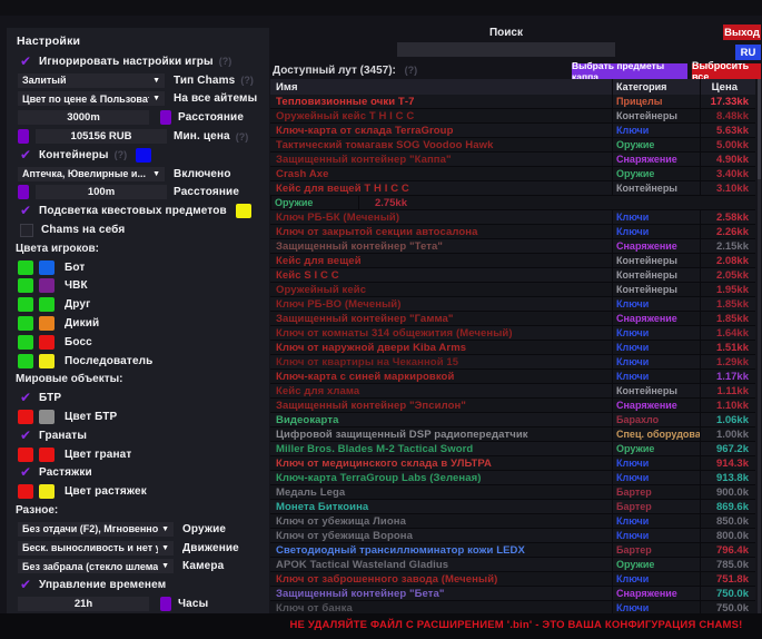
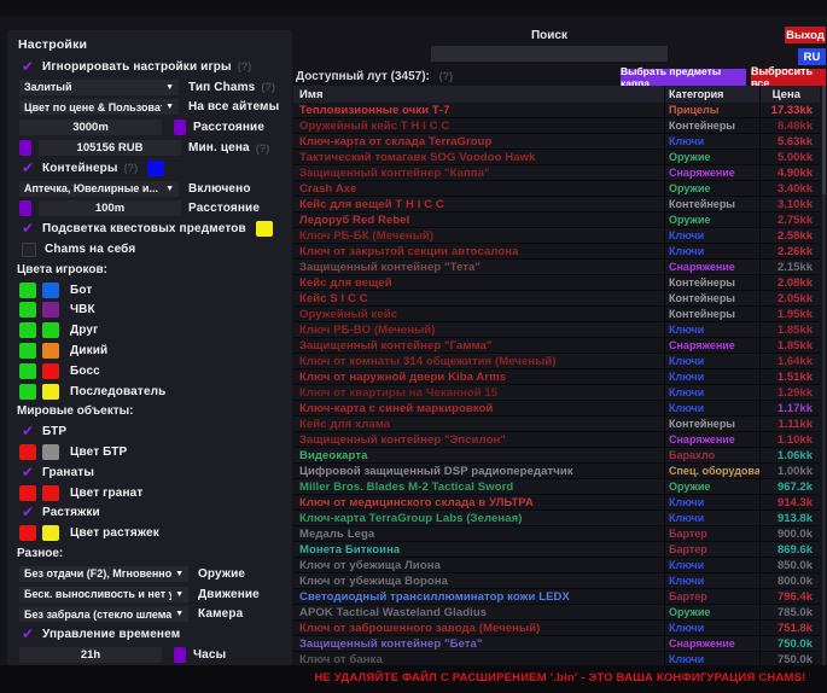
  Настройки
  ✔
  Игнорировать настройки игры
  (?)
  Залитый
  Тип Chams
  (?)
  Цвет по цене & Пользова
  На все айтемы
  3000m
  Расстояние
  105156 RUB
  Мин. цена
  (?)
  ✔
  Контейнеры
  (?)
  Аптечка, Ювелирные и...
  Включено
  100m
  Расстояние
  ✔
  Подсветка квестовых предметов
  Chams на себя
  Цвета игроков:
  Бот
  ЧВК
  Друг
  Дикий
  Босс
  Последователь
  Мировые объекты:
  ✔
  БТР
  Цвет БТР
  ✔
  Гранаты
  Цвет гранат
  ✔
  Растяжки
  Цвет растяжек
  Разное:
  Без отдачи (F2), Мгновенно
  Оружие
  Беск. выносливость и нет у
  Движение
  Без забрала (стекло шлема
  Камера
  ✔
  Управление временем
  21h
  Часы
  Поиск
  Выход
  RU
  Доступный лут (3457): (?)
  Выбрать предметы каппа
  Выбросить все
  Имя
  Категория
  Цена
  Тепловизионные очки Т-7
  Прицелы
  17.33kk
  Оружейный кейс T H I C C
  Контейнеры
  8.48kk
  Ключ-карта от склада TerraGroup
  Ключи
  5.63kk
  Тактический томагавк SOG Voodoo Hawk
  Оружие
  5.00kk
  Защищенный контейнер "Каппа"
  Снаряжение
  4.90kk
  Crash Axe
  Оружие
  3.40kk
  Кейс для вещей T H I C C
  Контейнеры
  3.10kk
+ Ледоруб Red Rebel
  Оружие
  2.75kk
  Ключ РБ-БК (Меченый)
  Ключи
  2.58kk
  Ключ от закрытой секции автосалона
  Ключи
  2.26kk
  Защищенный контейнер "Тета"
  Снаряжение
  2.15kk
  Кейс для вещей
  Контейнеры
  2.08kk
  Кейс S I C C
  Контейнеры
  2.05kk
  Оружейный кейс
  Контейнеры
  1.95kk
  Ключ РБ-ВО (Меченый)
  Ключи
  1.85kk
  Защищенный контейнер "Гамма"
  Снаряжение
  1.85kk
  Ключ от комнаты 314 общежития (Меченый)
  Ключи
  1.64kk
  Ключ от наружной двери Kiba Arms
  Ключи
  1.51kk
  Ключ от квартиры на Чеканной 15
  Ключи
  1.29kk
  Ключ-карта с синей маркировкой
  Ключи
  1.17kk
  Кейс для хлама
  Контейнеры
  1.11kk
  Защищенный контейнер "Эпсилон"
  Снаряжение
  1.10kk
  Видеокарта
  Барахло
  1.06kk
  Цифровой защищенный DSP радиопередатчик
  Спец. оборудова
  1.00kk
  Miller Bros. Blades M-2 Tactical Sword
  Оружие
  967.2k
  Ключ от медицинского склада в УЛЬТРА
  Ключи
  914.3k
  Ключ-карта TerraGroup Labs (Зеленая)
  Ключи
  913.8k
  Медаль Lega
  Бартер
  900.0k
  Монета Биткоина
  Бартер
  869.6k
  Ключ от убежища Лиона
  Ключи
  850.0k
  Ключ от убежища Ворона
  Ключи
  800.0k
  Светодиодный трансиллюминатор кожи LEDX
  Бартер
  796.4k
  APOK Tactical Wasteland Gladius
  Оружие
  785.0k
  Ключ от заброшенного завода (Меченый)
  Ключи
  751.8k
  Защищенный контейнер "Бета"
  Снаряжение
  750.0k
  Ключ от банка
  Ключи
  750.0k
  НЕ УДАЛЯЙТЕ ФАЙЛ С РАСШИРЕНИЕМ '.bin' - ЭТО ВАША КОНФИГУРАЦИЯ CHAMS!
